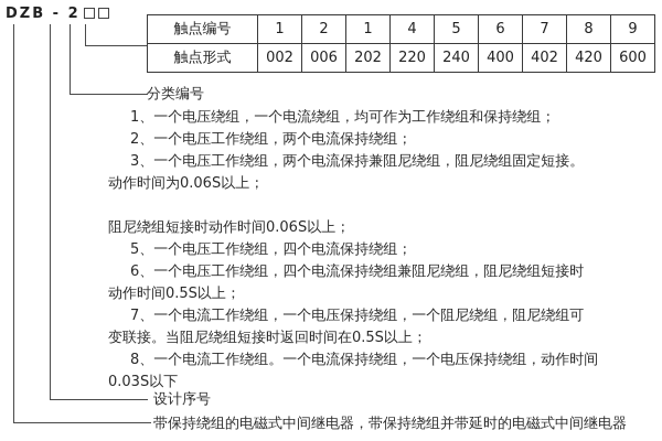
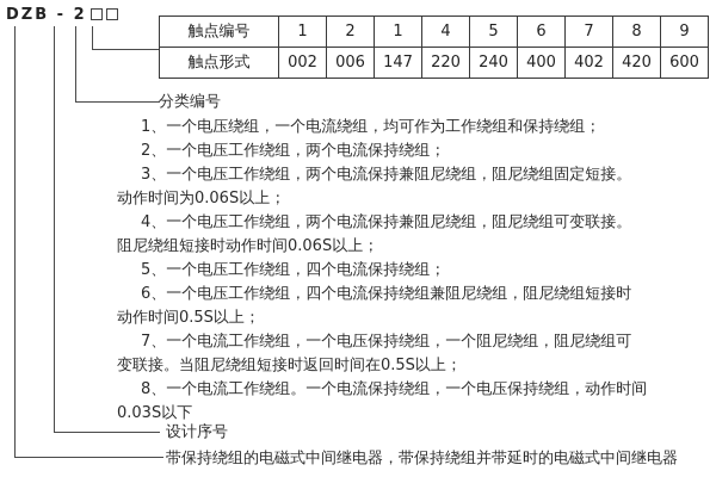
  DZB - 2
  触点编号	1	2	1	4	5	6	7	8	9
- 触点形式	002	006	202	220	240	400	402	420	600
+ 触点形式	002	006	147	220	240	400	402	420	600
  分类编号
  1、一个电压绕组，一个电流绕组，均可作为工作绕组和保持绕组；
  2、一个电压工作绕组，两个电流保持绕组；
  3、一个电压工作绕组，两个电流保持兼阻尼绕组，阻尼绕组固定短接。
  动作时间为0.06S以上；
+ 4、一个电压工作绕组，两个电流保持兼阻尼绕组，阻尼绕组可变联接。
  阻尼绕组短接时动作时间0.06S以上；
  5、一个电压工作绕组，四个电流保持绕组；
  6、一个电压工作绕组，四个电流保持绕组兼阻尼绕组，阻尼绕组短接时
  动作时间0.5S以上；
  7、一个电流工作绕组，一个电压保持绕组，一个阻尼绕组，阻尼绕组可
  变联接。当阻尼绕组短接时返回时间在0.5S以上；
  8、一个电流工作绕组。一个电流保持绕组，一个电压保持绕组，动作时间
  0.03S以下
  设计序号
  带保持绕组的电磁式中间继电器，带保持绕组并带延时的电磁式中间继电器
